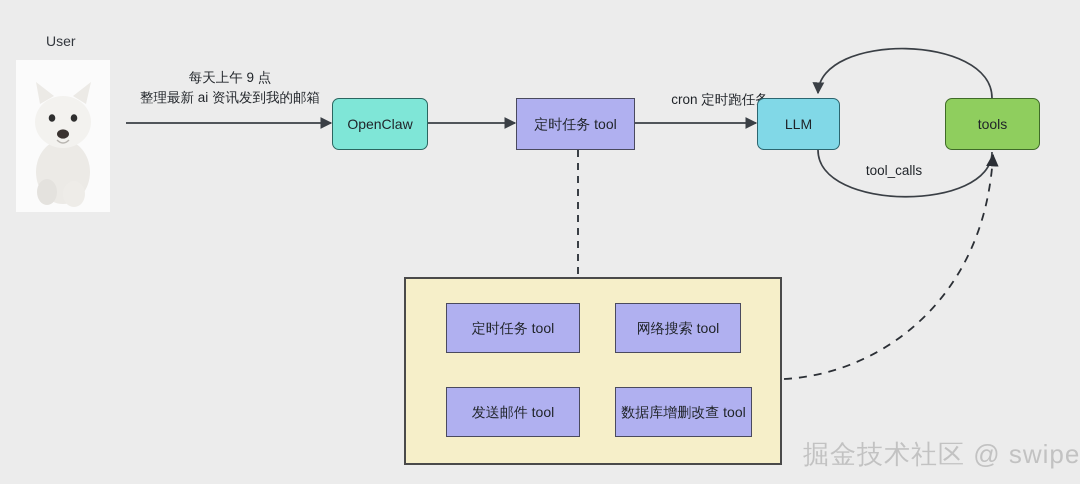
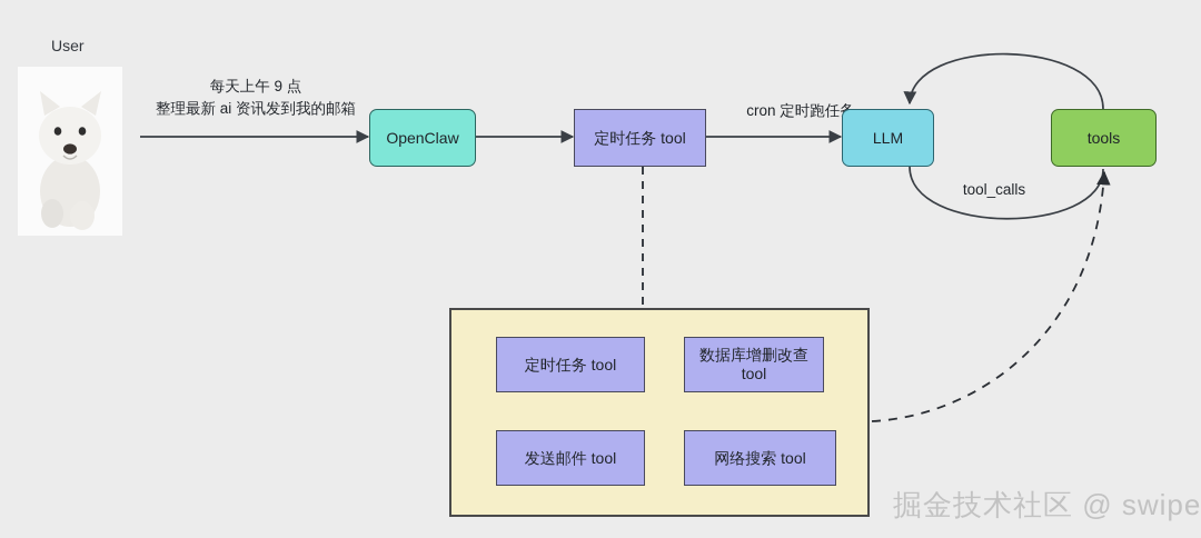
  User
  每天上午 9 点
  整理最新 ai 资讯发到我的邮箱
  cron 定时跑任
  tool_calls
  OpenClaw
  定时任务 tool
  LLM
  tools
  定时任务 tool
- 网络搜索 tool
+ 数据库增删改查 tool
  发送邮件 tool
- 数据库增删改查 tool
+ 网络搜索 tool
  掘金技术社区 @ swipe
